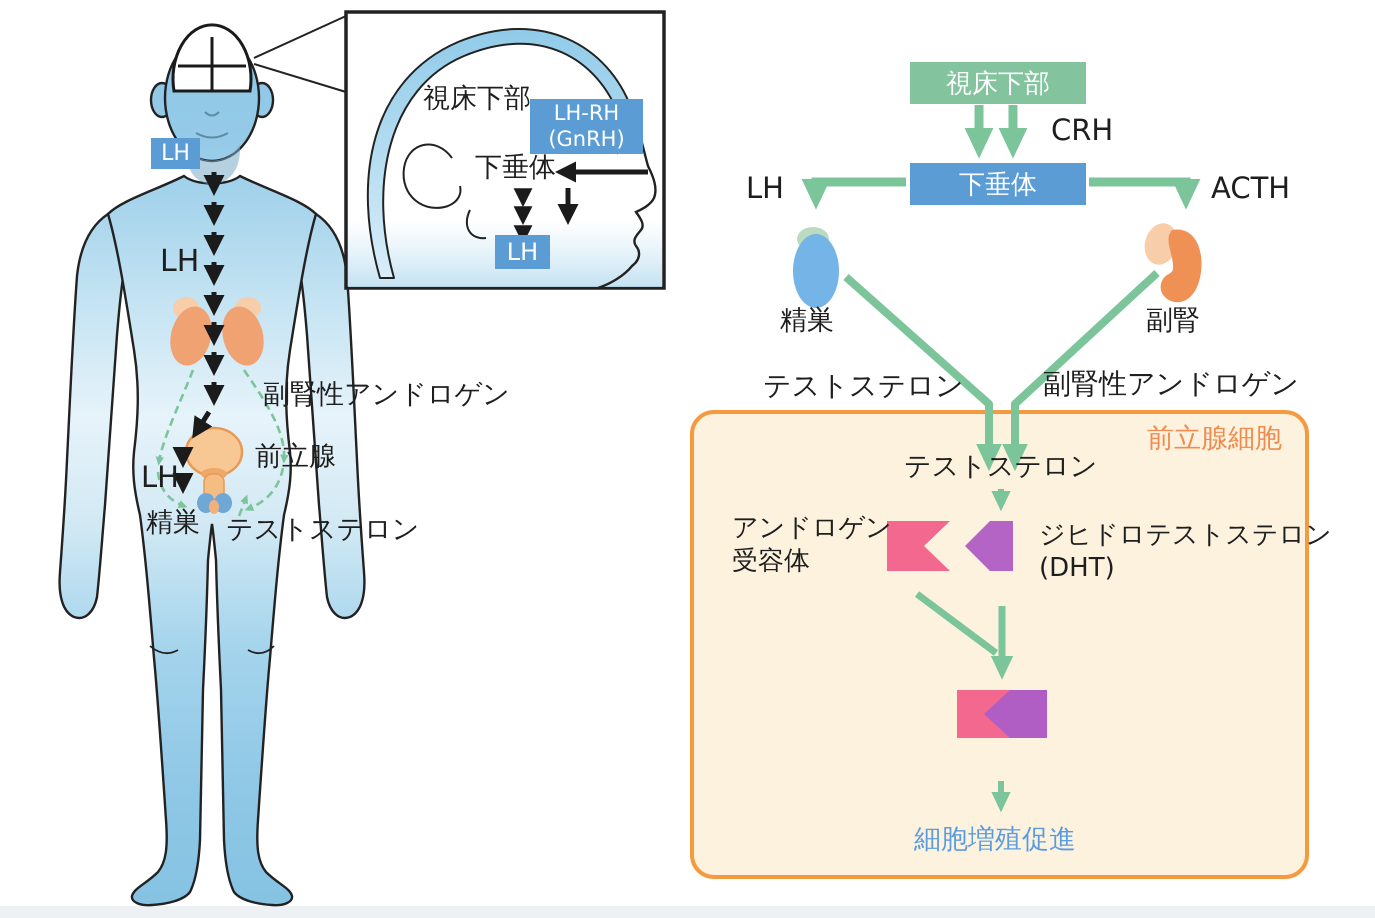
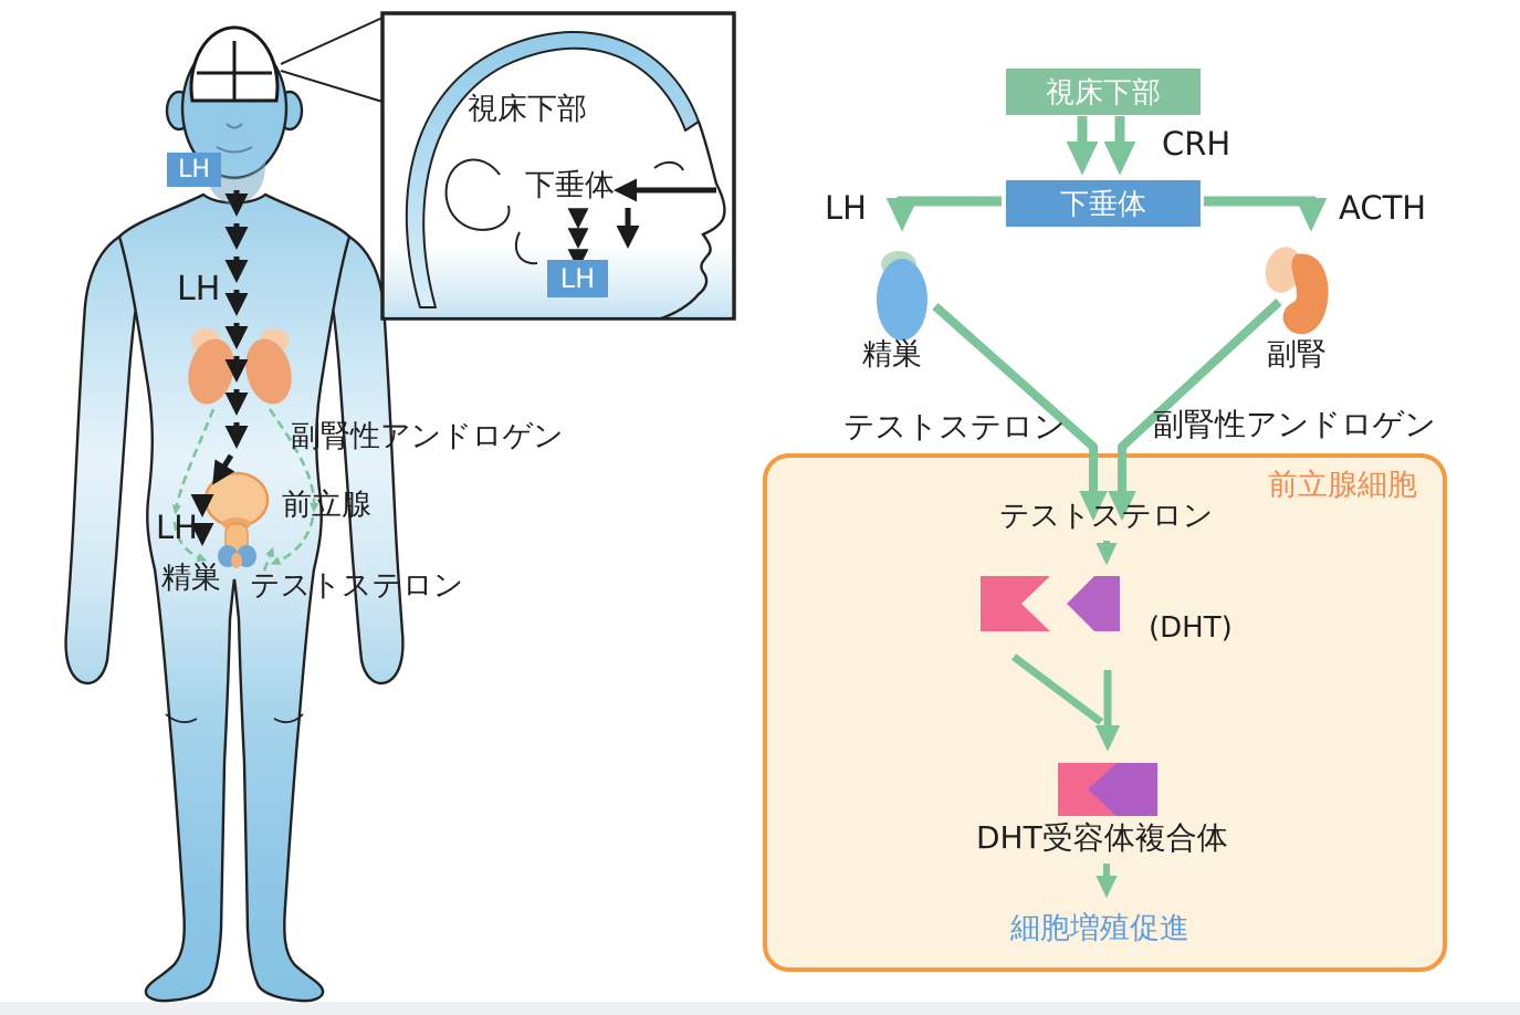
  LH
  LH
  副腎性アンドロゲン
  前立腺
  LH
  精巣
  テストステロン
  視床下部
- LH-RH
- (GnRH)
  下垂体
  LH
  視床下部
  CRH
  下垂体
  LH
  ACTH
  精巣
  副腎
  テストステロン
  副腎性アンドロゲン
  前立腺細胞
  テストステロン
- アンドロゲン
- 受容体
- ジヒドロテストステロン
  (DHT)
+ DHT受容体複合体
  細胞増殖促進
